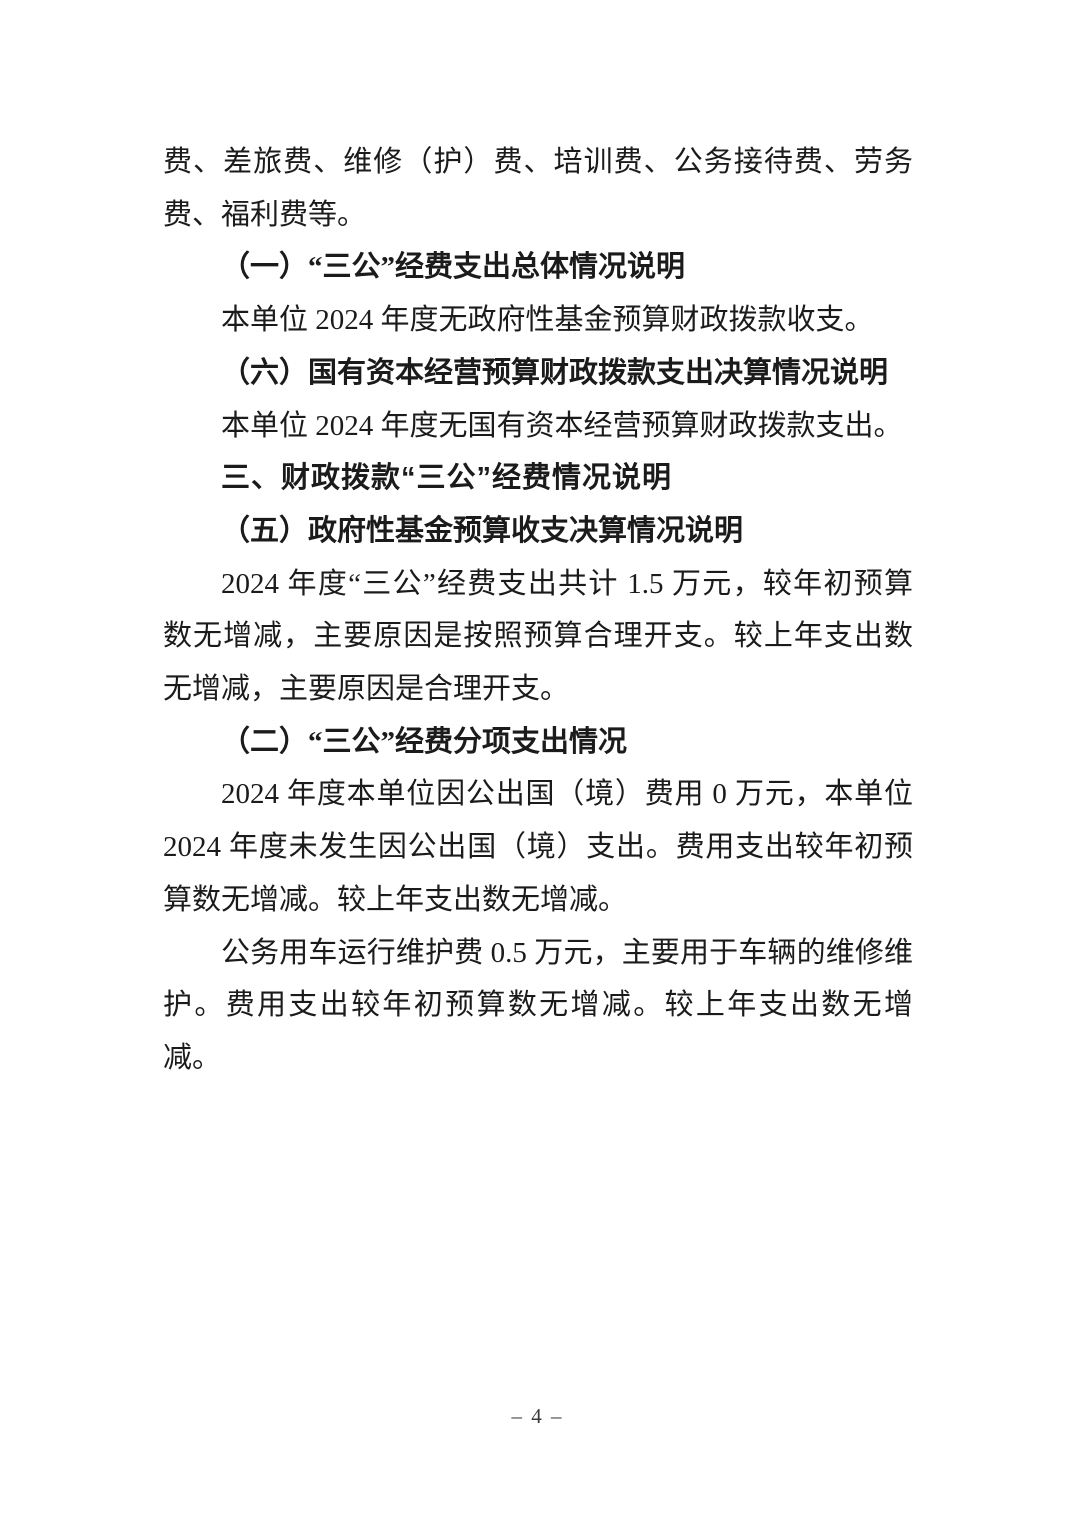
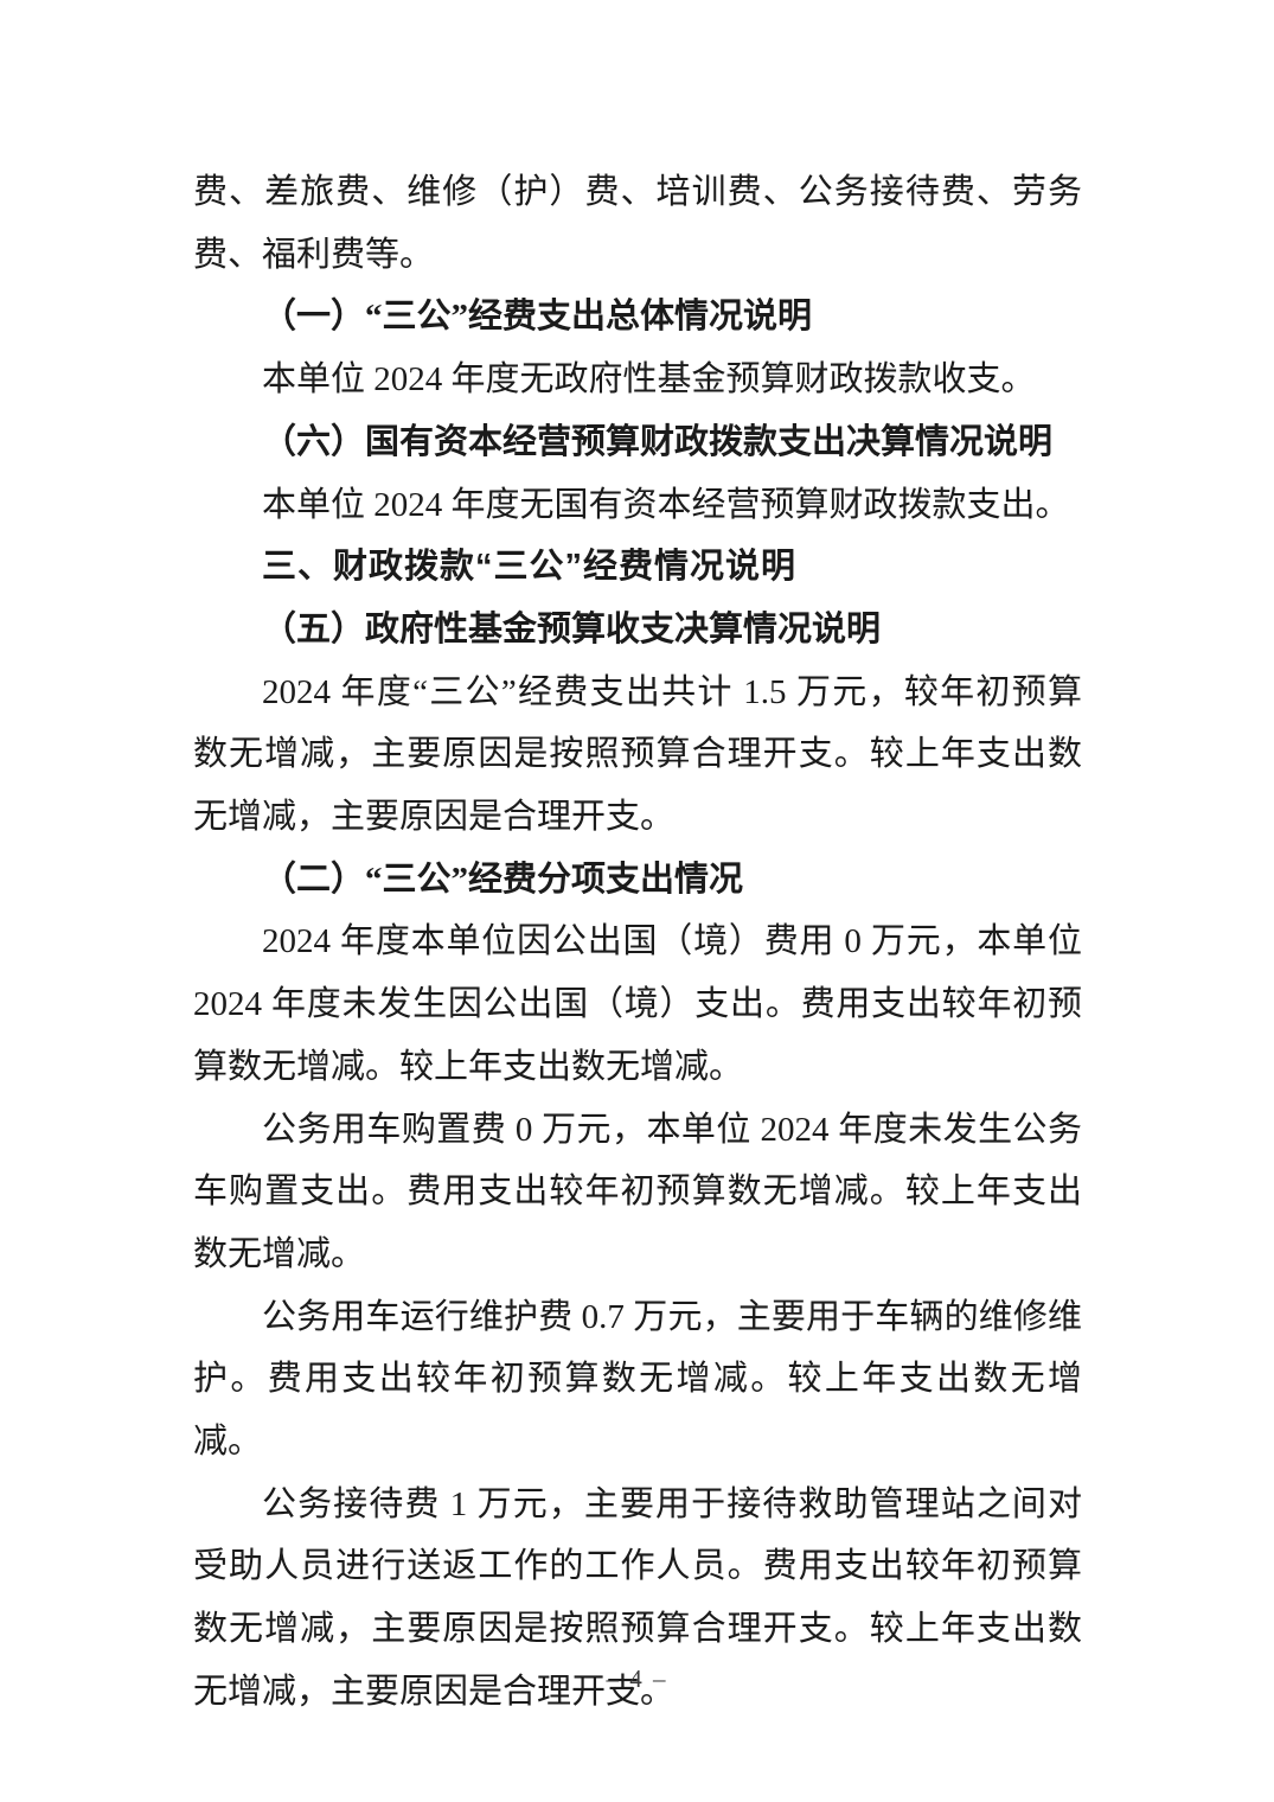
  费、差旅费、维修（护）费、培训费、公务接待费、劳务费、福利费等。
  （一）“三公”经费支出总体情况说明
  本单位 2024 年度无政府性基金预算财政拨款收支。
  （六）国有资本经营预算财政拨款支出决算情况说明
  本单位 2024 年度无国有资本经营预算财政拨款支出。
  三、财政拨款“三公”经费情况说明
  （五）政府性基金预算收支决算情况说明
  2024 年度“三公”经费支出共计 1.5 万元，较年初预算数无增减，主要原因是按照预算合理开支。较上年支出数无增减，主要原因是合理开支。
  （二）“三公”经费分项支出情况
  2024 年度本单位因公出国（境）费用 0 万元，本单位 2024 年度未发生因公出国（境）支出。费用支出较年初预算数无增减。较上年支出数无增减。
+ 公务用车购置费 0 万元，本单位 2024 年度未发生公务车购置支出。费用支出较年初预算数无增减。较上年支出数无增减。
- 公务用车运行维护费 0.5 万元，主要用于车辆的维修维护。费用支出较年初预算数无增减。较上年支出数无增减。
+ 公务用车运行维护费 0.7 万元，主要用于车辆的维修维护。费用支出较年初预算数无增减。较上年支出数无增减。
+ 公务接待费 1 万元，主要用于接待救助管理站之间对受助人员进行送返工作的工作人员。费用支出较年初预算数无增减，主要原因是按照预算合理开支。较上年支出数无增减，主要原因是合理开支。
  – 4 –
